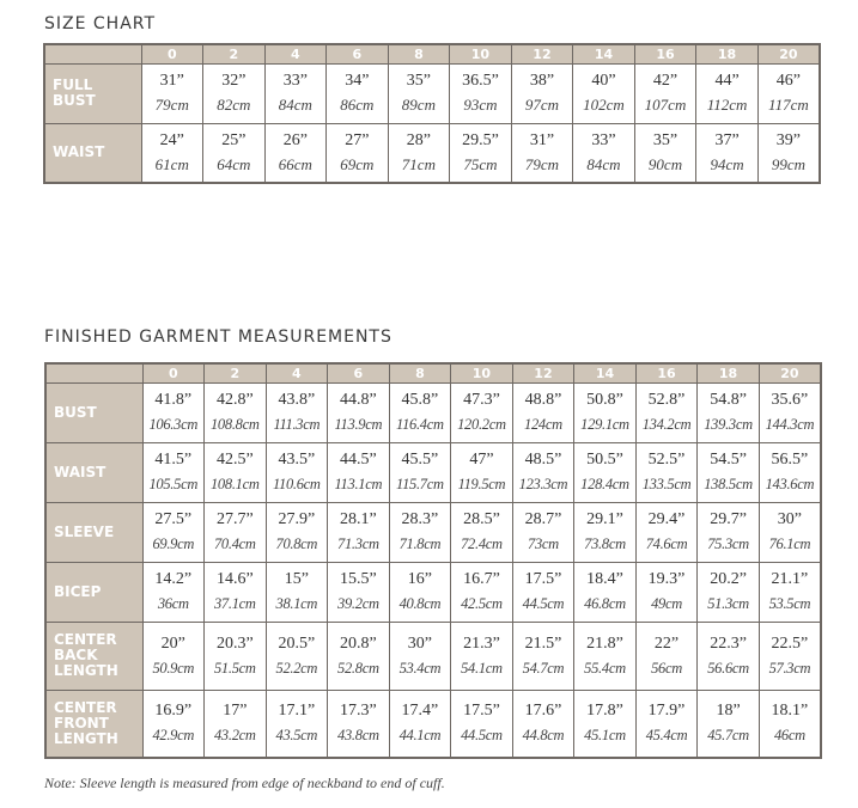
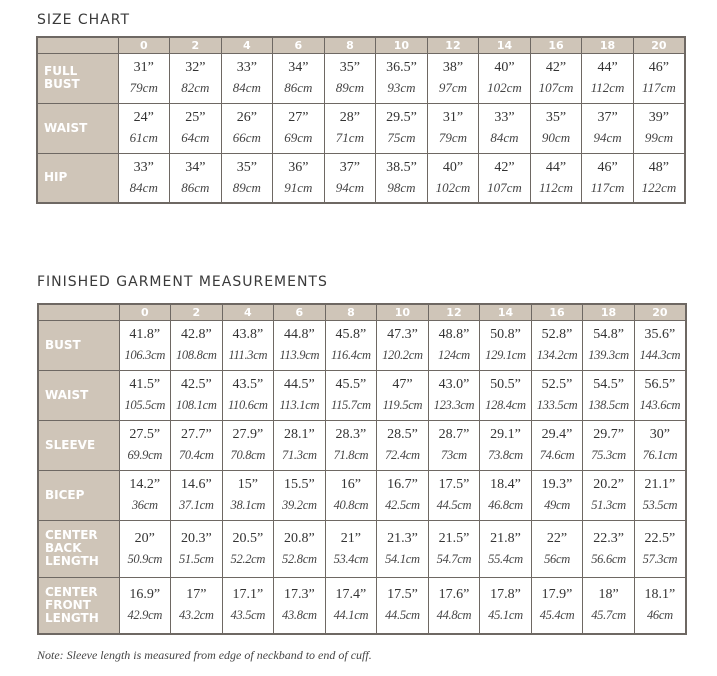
  SIZE CHART
  	0	2	4	6	8	10	12	14	16	18	20
  FULLBUST	31”79cm	32”82cm	33”84cm	34”86cm	35”89cm	36.5”93cm	38”97cm	40”102cm	42”107cm	44”112cm	46”117cm
  WAIST	24”61cm	25”64cm	26”66cm	27”69cm	28”71cm	29.5”75cm	31”79cm	33”84cm	35”90cm	37”94cm	39”99cm
+ HIP	33”84cm	34”86cm	35”89cm	36”91cm	37”94cm	38.5”98cm	40”102cm	42”107cm	44”112cm	46”117cm	48”122cm
  FINISHED GARMENT MEASUREMENTS
  	0	2	4	6	8	10	12	14	16	18	20
  BUST	41.8”106.3cm	42.8”108.8cm	43.8”111.3cm	44.8”113.9cm	45.8”116.4cm	47.3”120.2cm	48.8”124cm	50.8”129.1cm	52.8”134.2cm	54.8”139.3cm	35.6”144.3cm
- WAIST	41.5”105.5cm	42.5”108.1cm	43.5”110.6cm	44.5”113.1cm	45.5”115.7cm	47”119.5cm	48.5”123.3cm	50.5”128.4cm	52.5”133.5cm	54.5”138.5cm	56.5”143.6cm
+ WAIST	41.5”105.5cm	42.5”108.1cm	43.5”110.6cm	44.5”113.1cm	45.5”115.7cm	47”119.5cm	43.0”123.3cm	50.5”128.4cm	52.5”133.5cm	54.5”138.5cm	56.5”143.6cm
  SLEEVE	27.5”69.9cm	27.7”70.4cm	27.9”70.8cm	28.1”71.3cm	28.3”71.8cm	28.5”72.4cm	28.7”73cm	29.1”73.8cm	29.4”74.6cm	29.7”75.3cm	30”76.1cm
  BICEP	14.2”36cm	14.6”37.1cm	15”38.1cm	15.5”39.2cm	16”40.8cm	16.7”42.5cm	17.5”44.5cm	18.4”46.8cm	19.3”49cm	20.2”51.3cm	21.1”53.5cm
- CENTERBACKLENGTH	20”50.9cm	20.3”51.5cm	20.5”52.2cm	20.8”52.8cm	30”53.4cm	21.3”54.1cm	21.5”54.7cm	21.8”55.4cm	22”56cm	22.3”56.6cm	22.5”57.3cm
+ CENTERBACKLENGTH	20”50.9cm	20.3”51.5cm	20.5”52.2cm	20.8”52.8cm	21”53.4cm	21.3”54.1cm	21.5”54.7cm	21.8”55.4cm	22”56cm	22.3”56.6cm	22.5”57.3cm
  CENTERFRONTLENGTH	16.9”42.9cm	17”43.2cm	17.1”43.5cm	17.3”43.8cm	17.4”44.1cm	17.5”44.5cm	17.6”44.8cm	17.8”45.1cm	17.9”45.4cm	18”45.7cm	18.1”46cm
  Note: Sleeve length is measured from edge of neckband to end of cuff.
